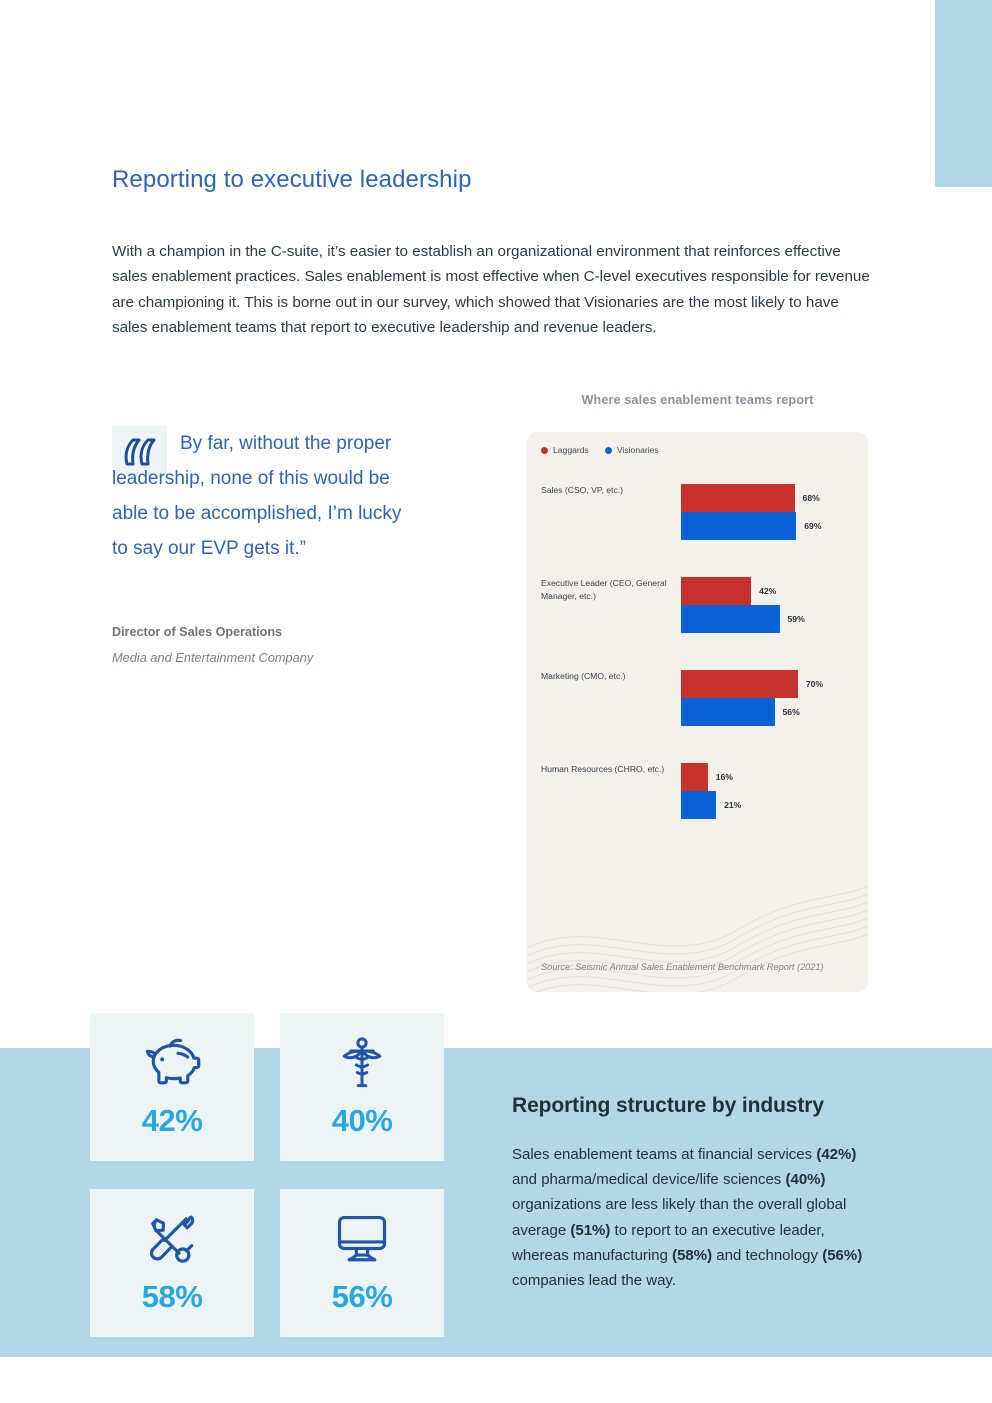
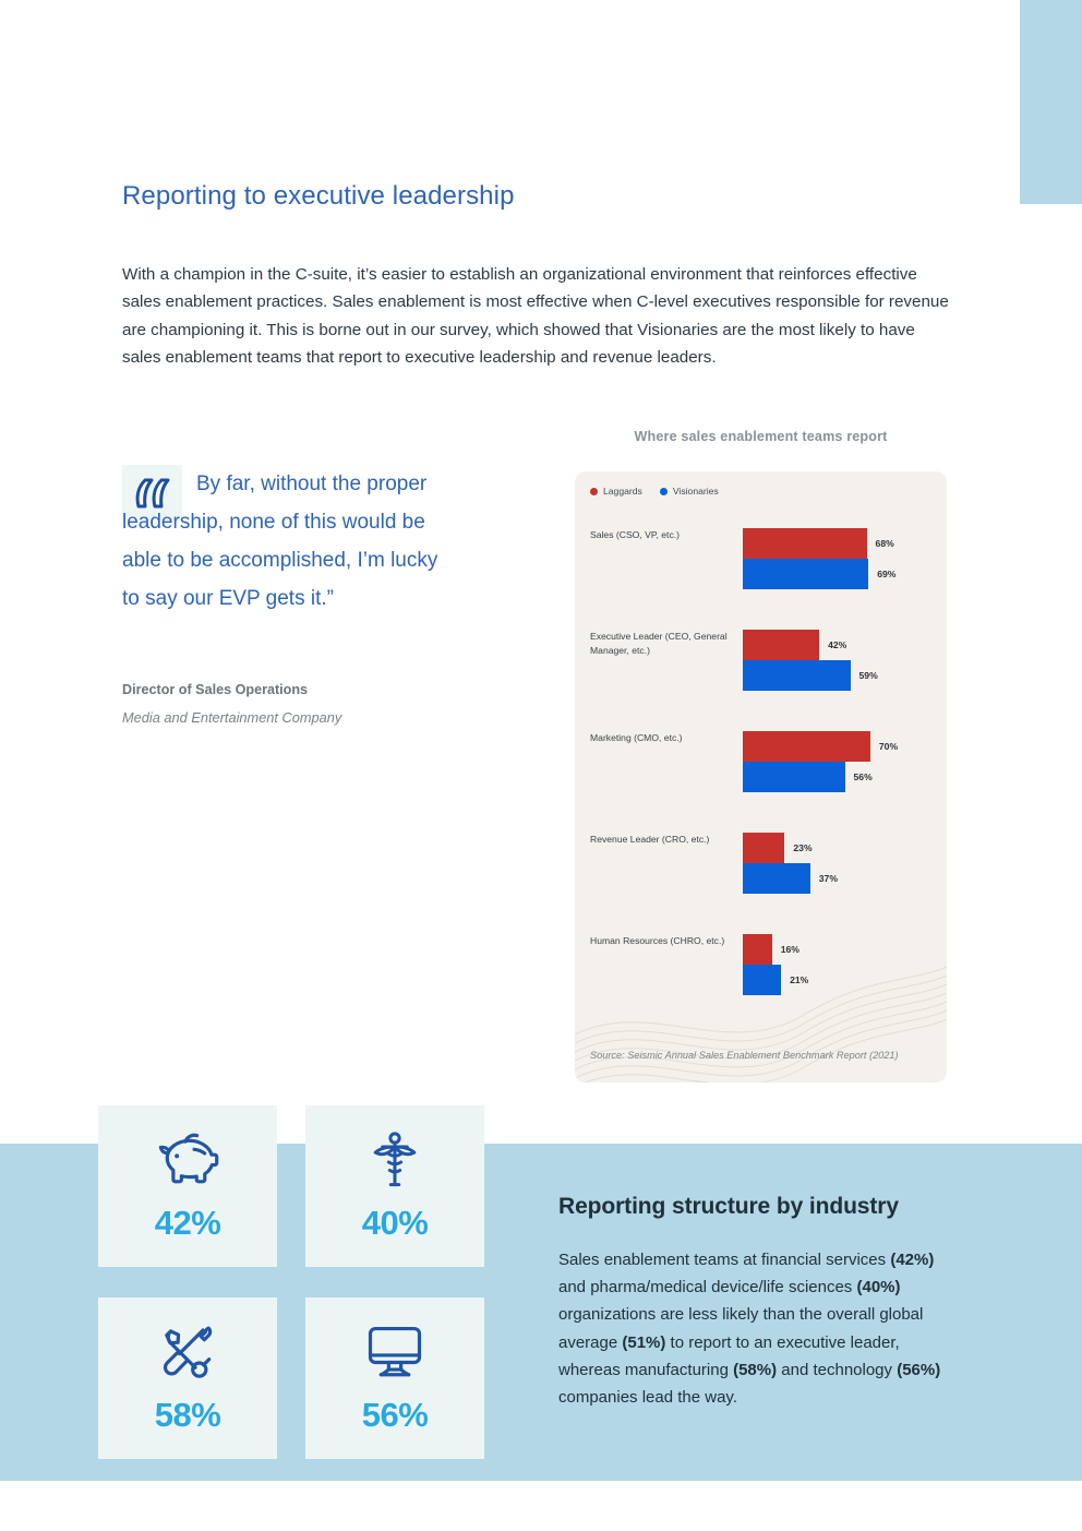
  Reporting to executive leadership
  With a champion in the C-suite, it’s easier to establish an organizational environment that reinforces effective sales enablement practices. Sales enablement is most effective when C-level executives responsible for revenue are championing it. This is borne out in our survey, which showed that Visionaries are the most likely to have sales enablement teams that report to executive leadership and revenue leaders.
  By far, without the proper leadership, none of this would be able to be accomplished, I’m lucky to say our EVP gets it.”
  Director of Sales Operations
  Media and Entertainment Company
  Where sales enablement teams report
  Laggards
  Visionaries
  Sales (CSO, VP, etc.)
  68%
  69%
  Executive Leader (CEO, General Manager, etc.)
  42%
  59%
  Marketing (CMO, etc.)
  70%
  56%
+ Revenue Leader (CRO, etc.)
+ 23%
+ 37%
  Human Resources (CHRO, etc.)
  16%
  21%
  Source: Seismic Annual Sales Enablement Benchmark Report (2021)
  42%
  40%
  58%
  56%
  Reporting structure by industry
  Sales enablement teams at financial services (42%) and pharma/medical device/life sciences (40%) organizations are less likely than the overall global average (51%) to report to an executive leader, whereas manufacturing (58%) and technology (56%) companies lead the way.
